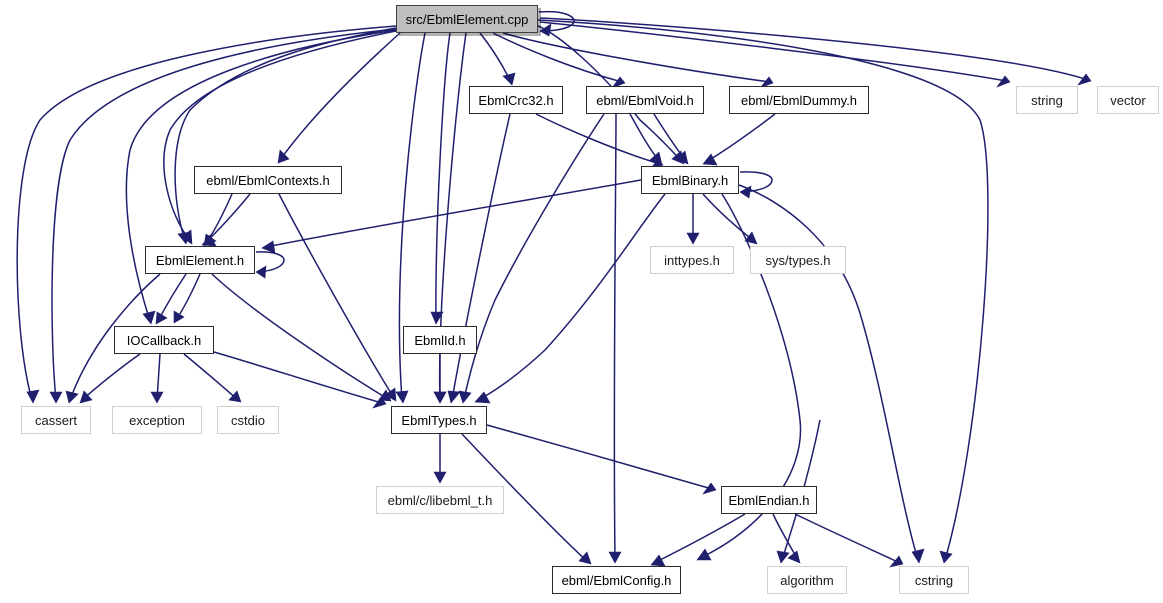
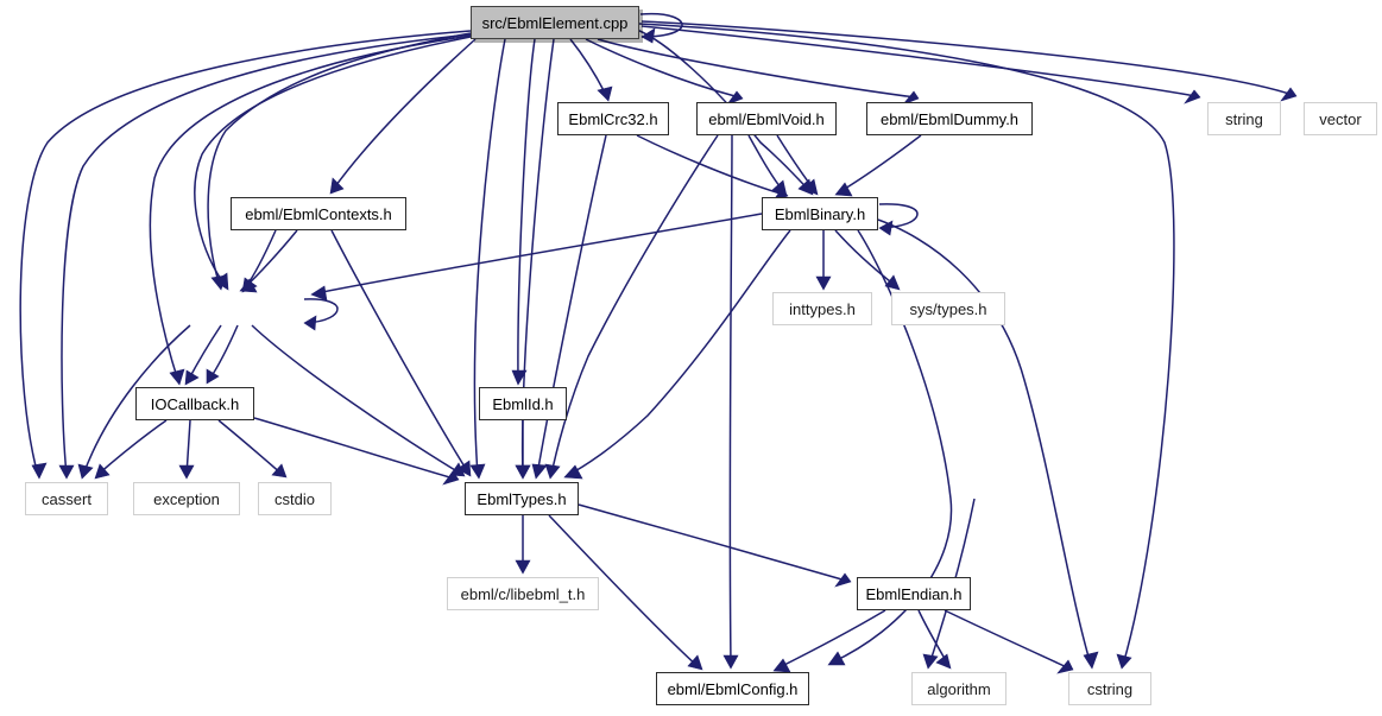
  src/EbmlElement.cpp
  EbmlCrc32.h
  ebml/EbmlVoid.h
  ebml/EbmlDummy.h
  string
  vector
  ebml/EbmlContexts.h
  EbmlBinary.h
- EbmlElement.h
  inttypes.h
  sys/types.h
  IOCallback.h
  EbmlId.h
  cassert
  exception
  cstdio
  EbmlTypes.h
  ebml/c/libebml_t.h
  EbmlEndian.h
  ebml/EbmlConfig.h
  algorithm
  cstring
